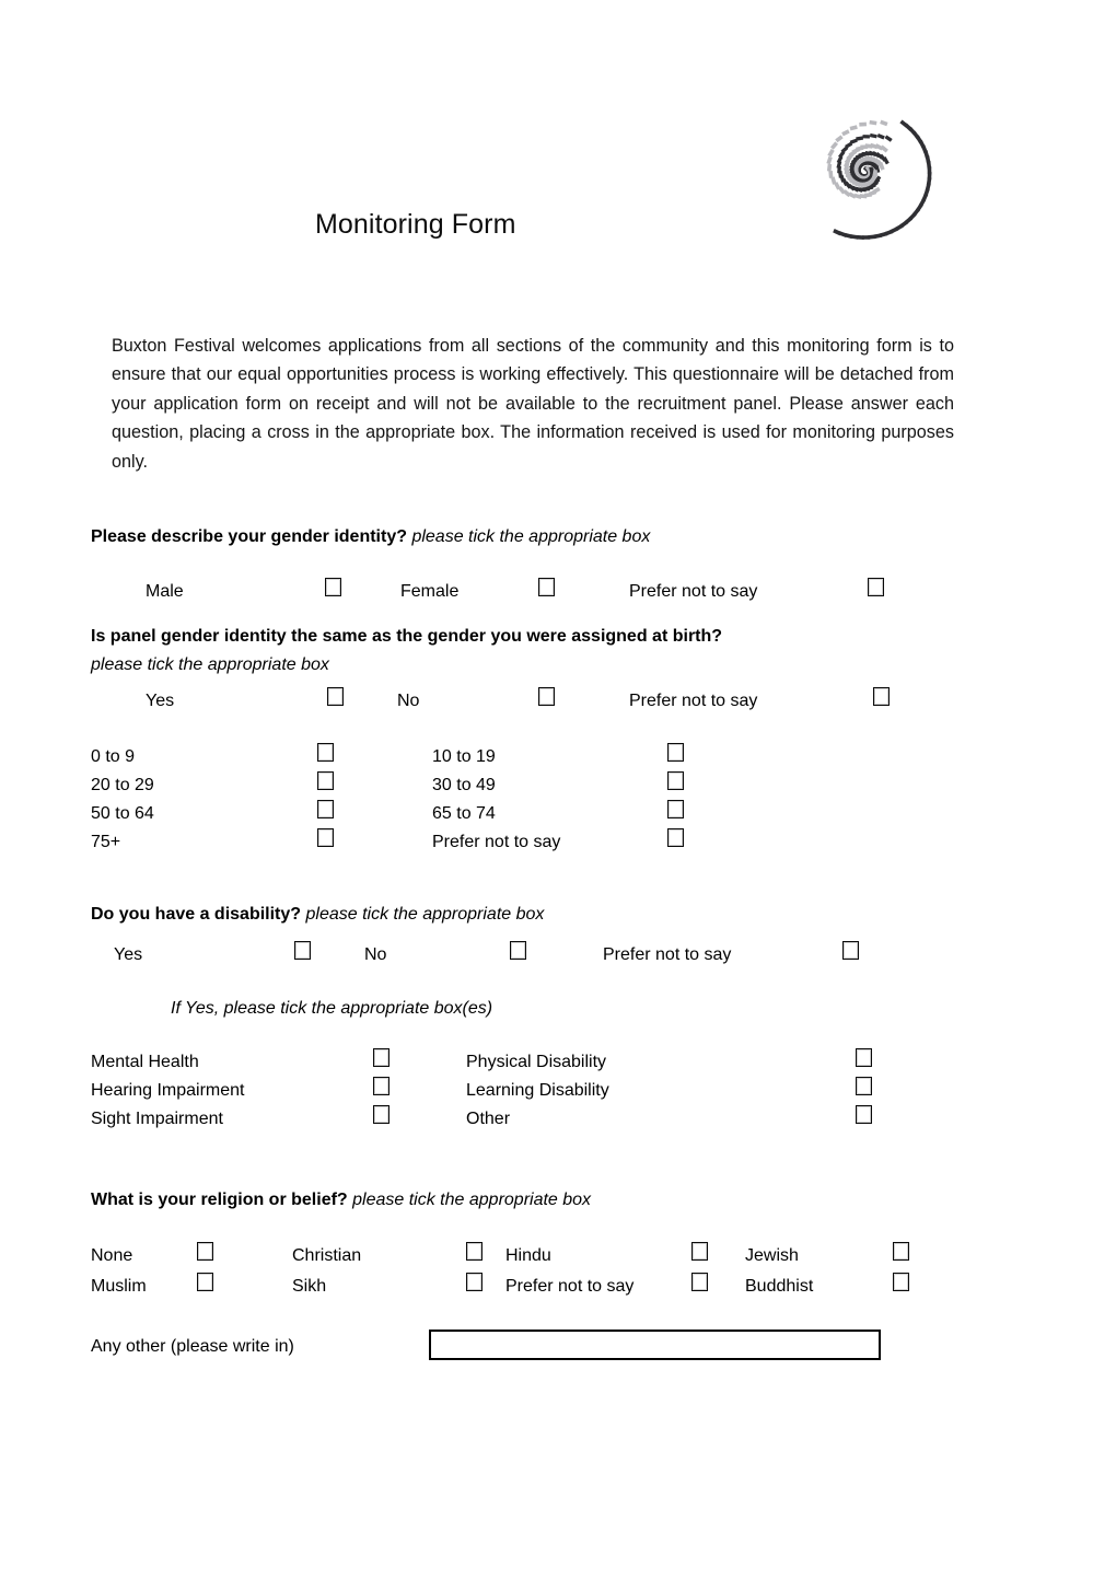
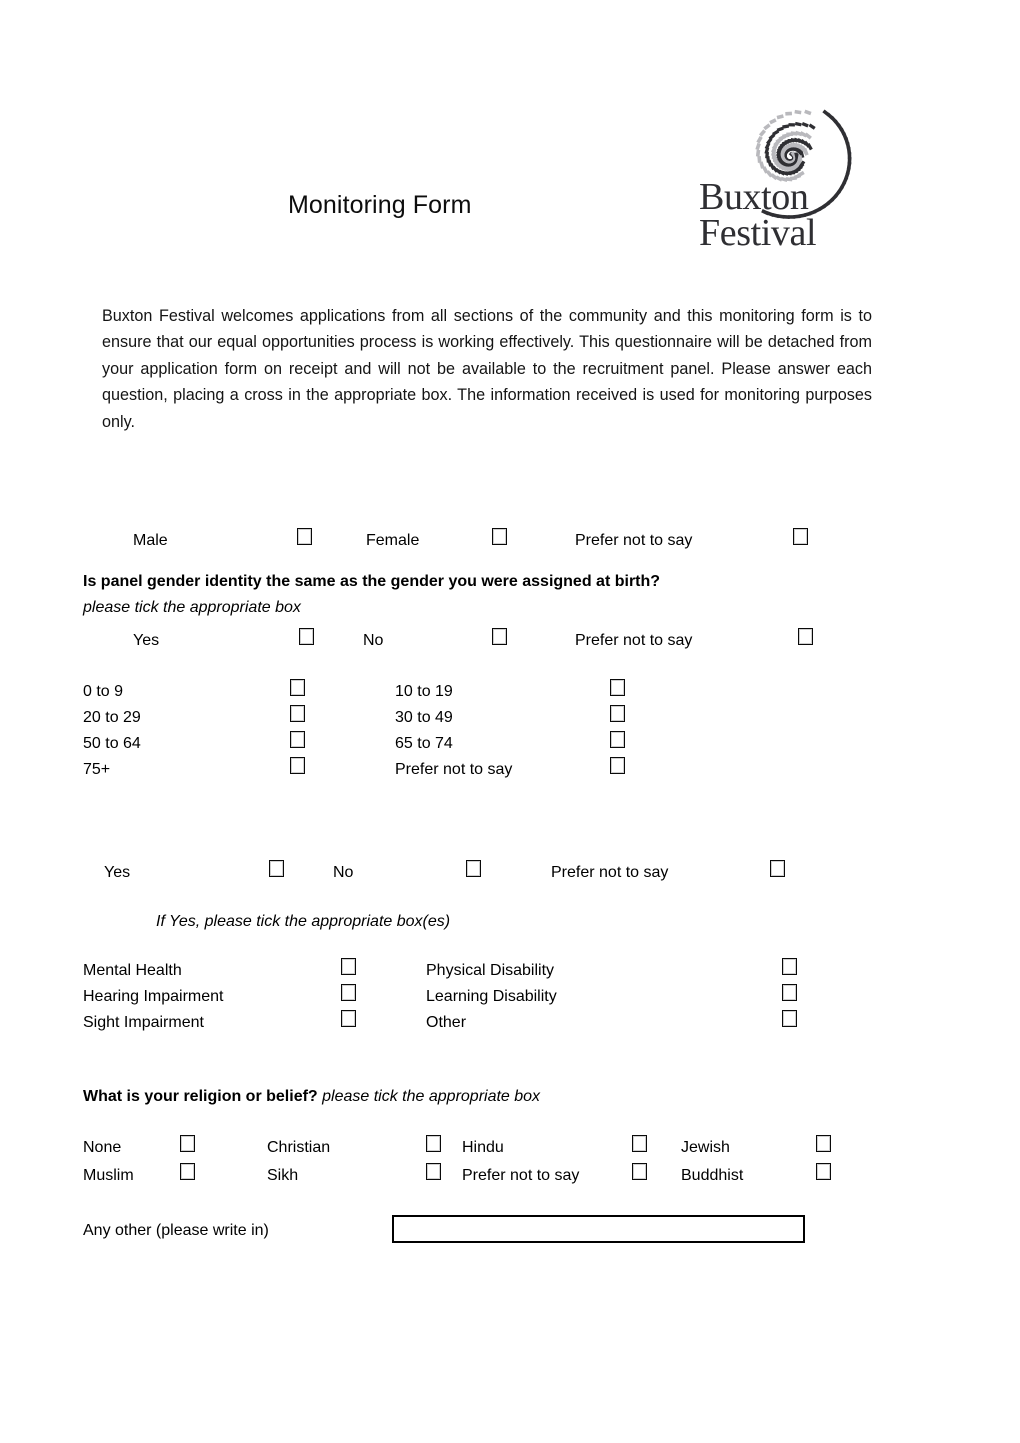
  Monitoring Form
+ Buxton
+ Festival
  Buxton Festival welcomes applications from all sections of the community and this monitoring form is to ensure that our equal opportunities process is working effectively. This questionnaire will be detached from your application form on receipt and will not be available to the recruitment panel. Please answer each question, placing a cross in the appropriate box. The information received is used for monitoring purposes only.
- Please describe your gender identity? please tick the appropriate box
  Male
  Female
  Prefer not to say
  Is panel gender identity the same as the gender you were assigned at birth?
  please tick the appropriate box
  Yes
  No
  Prefer not to say
  0 to 9
  20 to 29
  50 to 64
  75+
  10 to 19
  30 to 49
  65 to 74
  Prefer not to say
- Do you have a disability? please tick the appropriate box
  Yes
  No
  Prefer not to say
  If Yes, please tick the appropriate box(es)
  Mental Health
  Hearing Impairment
  Sight Impairment
  Physical Disability
  Learning Disability
  Other
  What is your religion or belief? please tick the appropriate box
  None
  Christian
  Hindu
  Jewish
  Muslim
  Sikh
  Prefer not to say
  Buddhist
  Any other (please write in)
